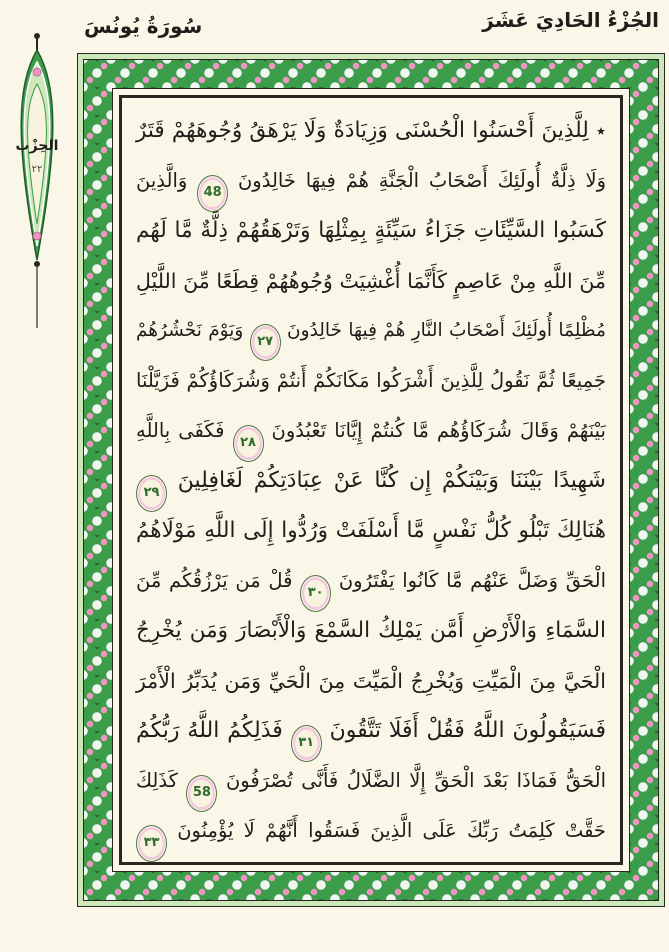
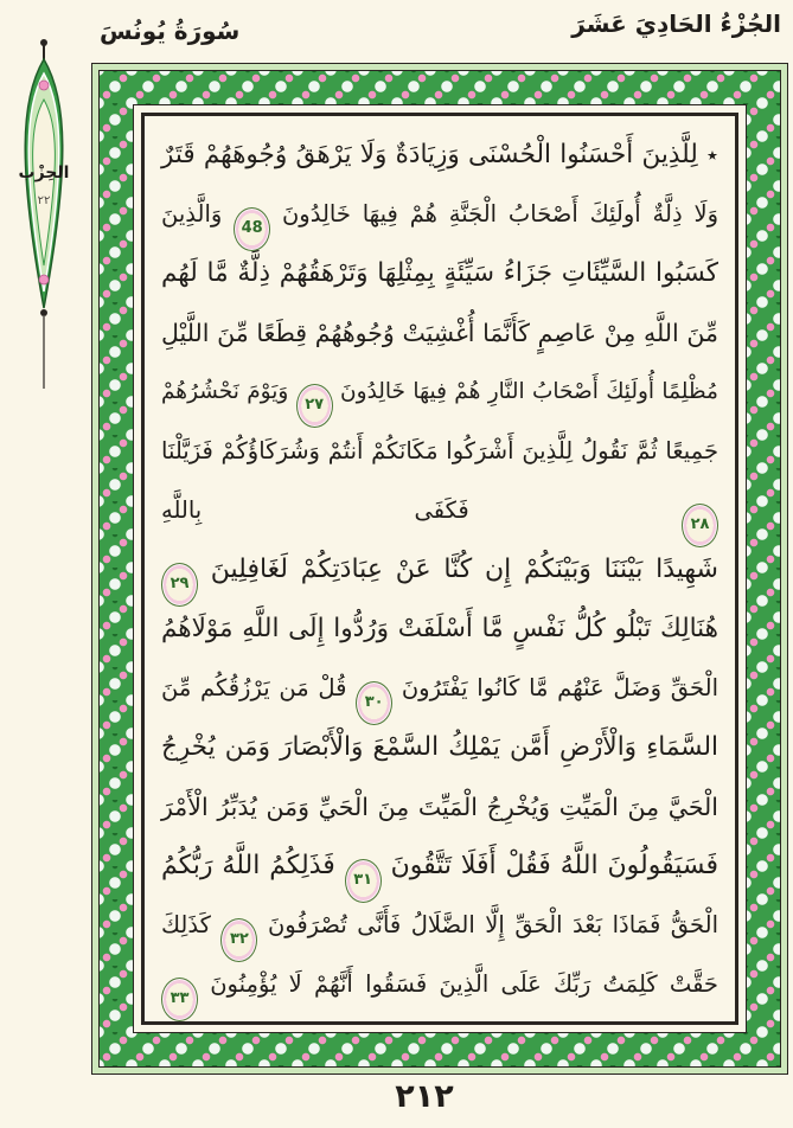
  الجُزْءُ الحَادِيَ عَشَرَ
  سُورَةُ يُونُسَ
  الحِزْب
  ٢٢
  ٭ لِلَّذِينَ أَحْسَنُوا الْحُسْنَى وَزِيَادَةٌ وَلَا يَرْهَقُ وُجُوهَهُمْ قَتَرٌ
  وَلَا ذِلَّةٌ أُولَئِكَ أَصْحَابُ الْجَنَّةِ هُمْ فِيهَا خَالِدُونَ
  48
  وَالَّذِينَ
  كَسَبُوا السَّيِّئَاتِ جَزَاءُ سَيِّئَةٍ بِمِثْلِهَا وَتَرْهَقُهُمْ ذِلَّةٌ مَّا لَهُم
  مِّنَ اللَّهِ مِنْ عَاصِمٍ كَأَنَّمَا أُغْشِيَتْ وُجُوهُهُمْ قِطَعًا مِّنَ اللَّيْلِ
  مُظْلِمًا أُولَئِكَ أَصْحَابُ النَّارِ هُمْ فِيهَا خَالِدُونَ
  ٢٧
  وَيَوْمَ نَحْشُرُهُمْ
  جَمِيعًا ثُمَّ نَقُولُ لِلَّذِينَ أَشْرَكُوا مَكَانَكُمْ أَنتُمْ وَشُرَكَاؤُكُمْ فَزَيَّلْنَا
- بَيْنَهُمْ وَقَالَ شُرَكَاؤُهُم مَّا كُنتُمْ إِيَّانَا تَعْبُدُونَ
  ٢٨
  فَكَفَى بِاللَّهِ
  شَهِيدًا بَيْنَنَا وَبَيْنَكُمْ إِن كُنَّا عَنْ عِبَادَتِكُمْ لَغَافِلِينَ
  ٢٩
  هُنَالِكَ تَبْلُو كُلُّ نَفْسٍ مَّا أَسْلَفَتْ وَرُدُّوا إِلَى اللَّهِ مَوْلَاهُمُ
  الْحَقِّ وَضَلَّ عَنْهُم مَّا كَانُوا يَفْتَرُونَ
  ٣٠
  قُلْ مَن يَرْزُقُكُم مِّنَ
  السَّمَاءِ وَالْأَرْضِ أَمَّن يَمْلِكُ السَّمْعَ وَالْأَبْصَارَ وَمَن يُخْرِجُ
  الْحَيَّ مِنَ الْمَيِّتِ وَيُخْرِجُ الْمَيِّتَ مِنَ الْحَيِّ وَمَن يُدَبِّرُ الْأَمْرَ
  فَسَيَقُولُونَ اللَّهُ فَقُلْ أَفَلَا تَتَّقُونَ
  ٣١
  فَذَلِكُمُ اللَّهُ رَبُّكُمُ
  الْحَقُّ فَمَاذَا بَعْدَ الْحَقِّ إِلَّا الضَّلَالُ فَأَنَّى تُصْرَفُونَ
- 58
+ ٣٢
  كَذَلِكَ
  حَقَّتْ كَلِمَتُ رَبِّكَ عَلَى الَّذِينَ فَسَقُوا أَنَّهُمْ لَا يُؤْمِنُونَ
  ٣٣
+ ٢١٢
